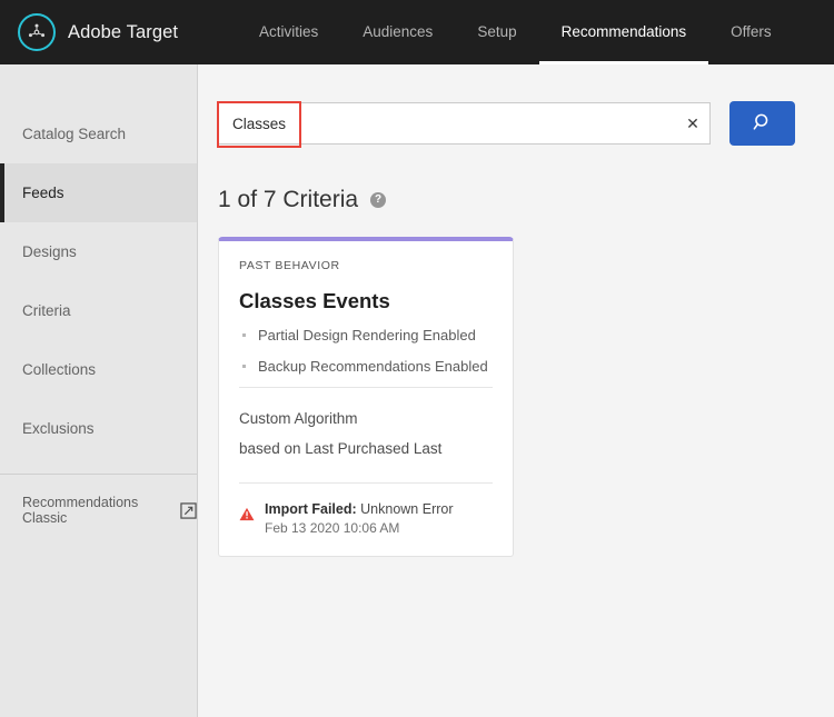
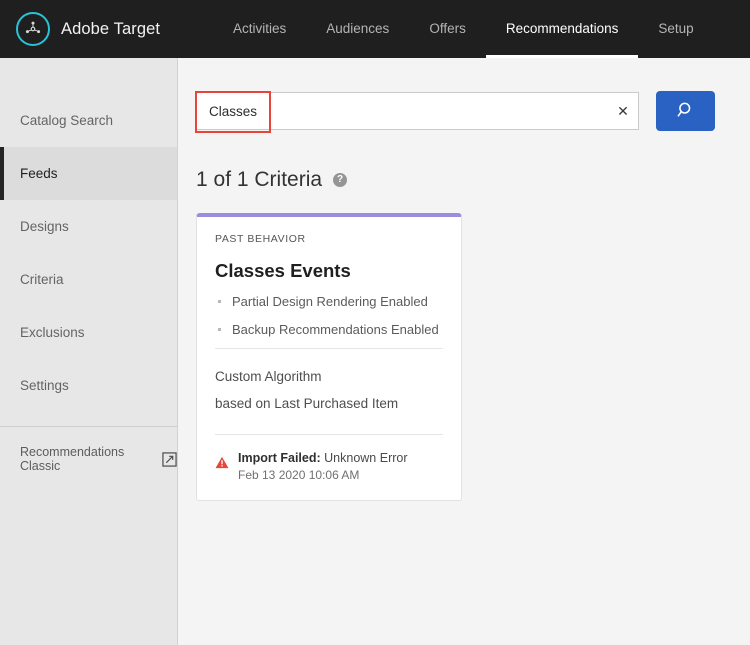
  Adobe Target
  Activities
  Audiences
- Setup
+ Offers
  Recommendations
- Offers
+ Setup
  Catalog Search
  Feeds
  Designs
  Criteria
- Collections
  Exclusions
+ Settings
  Recommendations Classic
  Classes
  ✕
- 1 of 7 Criteria
+ 1 of 1 Criteria
  ?
  PAST BEHAVIOR
  Classes Events
  Partial Design Rendering Enabled
  Backup Recommendations Enabled
  Custom Algorithm
- based on Last Purchased Last
+ based on Last Purchased Item
  Import Failed: Unknown Error
  Feb 13 2020 10:06 AM
